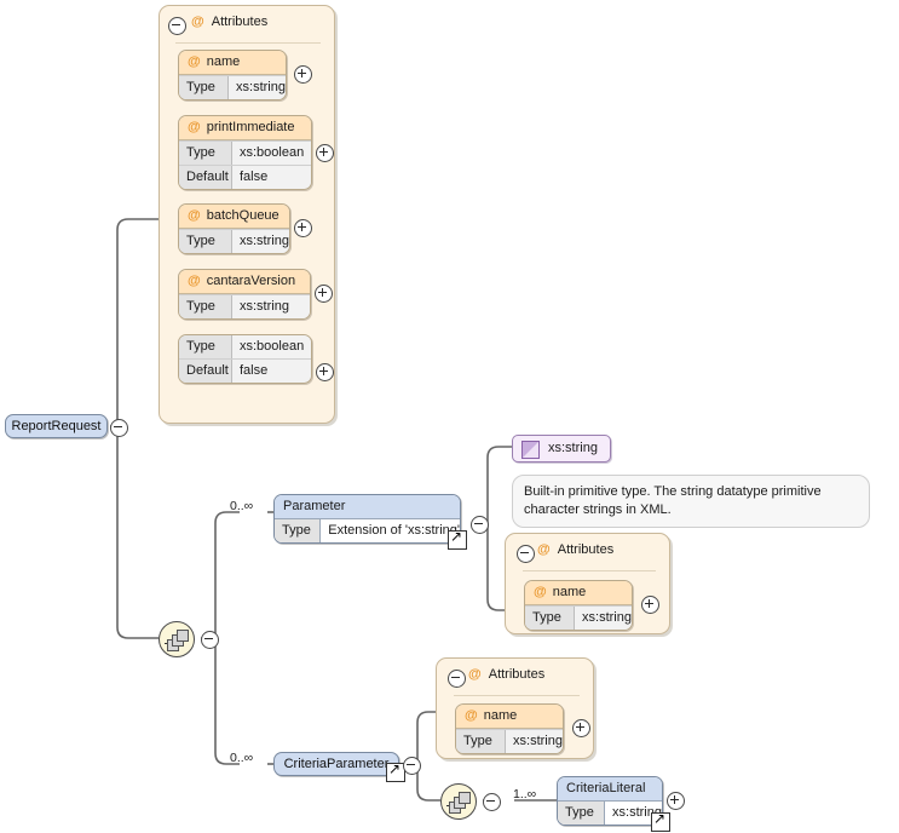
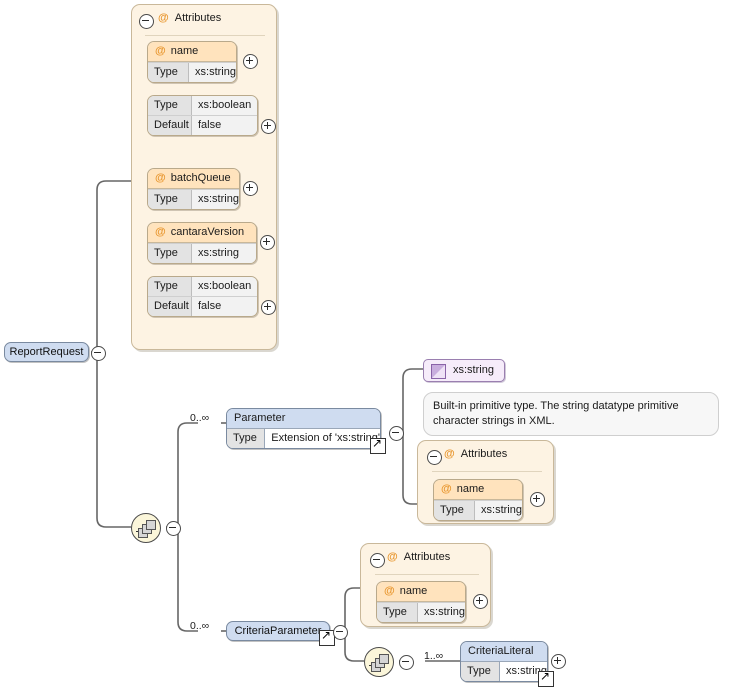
  ReportRequest
  @ Attributes
  @ name
  Type
  xs:string
- @ printImmediate
  Type
  xs:boolean
  Default
  false
  @ batchQueue
  Type
  xs:string
  @ cantaraVersion
  Type
  xs:string
  Type
  xs:boolean
  Default
  false
  0..∞
  Parameter
  Type
  Extension of 'xs:strin
  xs:string
  Built-in primitive type. The string datatype primitive character strings in XML.
  @ Attributes
  @ name
  Type
  xs:string
  0..∞
  CriteriaParamete
  @ Attributes
  @ name
  Type
  xs:string
  1..∞
  CriteriaLiteral
  Type
  xs:stri
